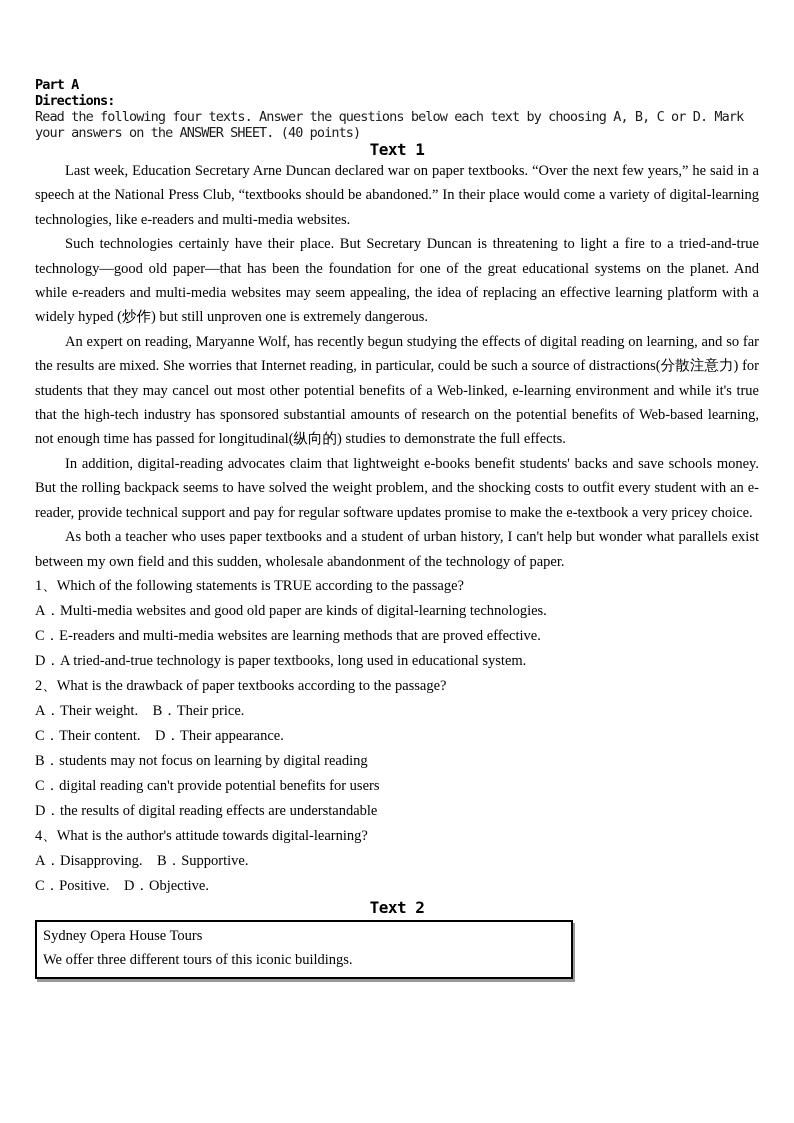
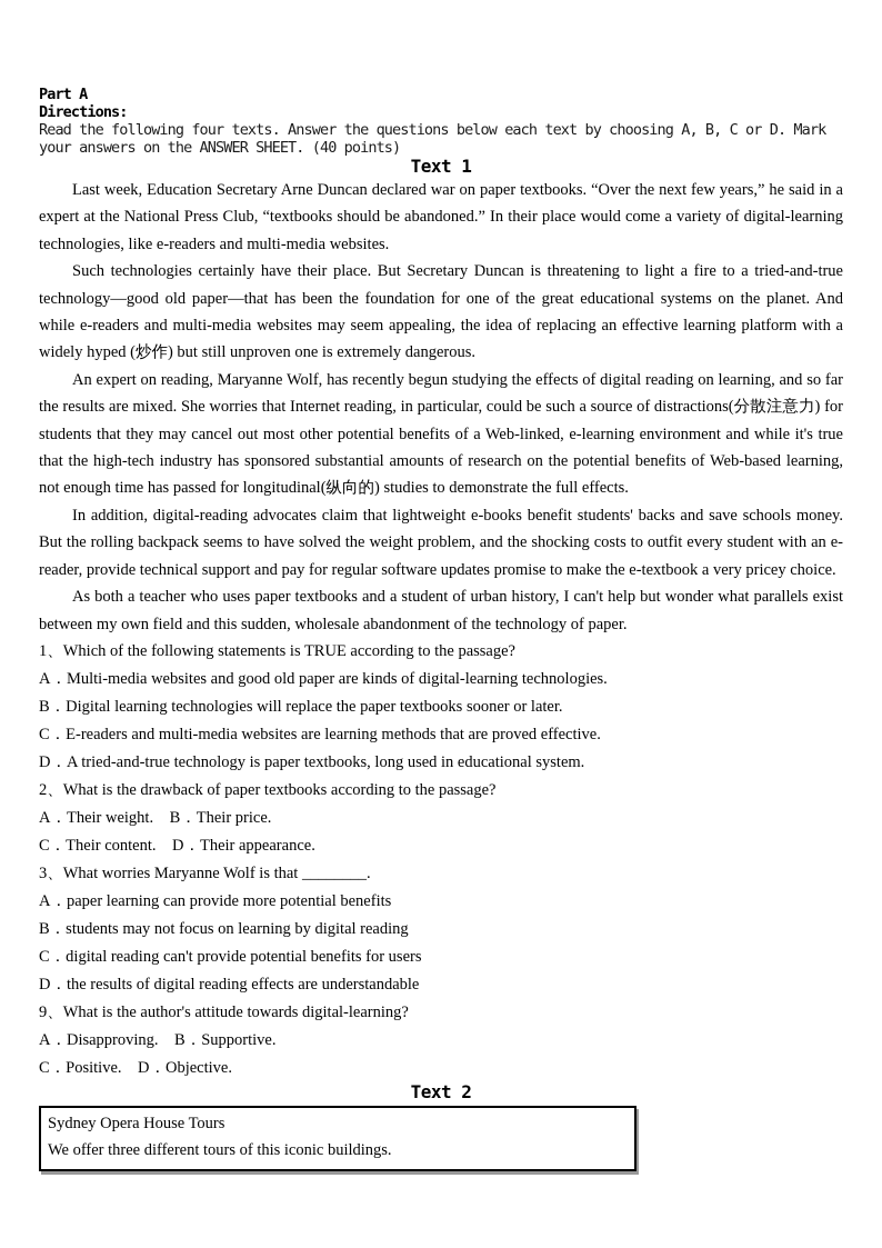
  Part A
  Directions:
  Read the following four texts. Answer the questions below each text by choosing A, B, C or D. Mark your answers on the ANSWER SHEET. (40 points)
  Text 1
- Last week, Education Secretary Arne Duncan declared war on paper textbooks. “Over the next few years,” he said in a speech at the National Press Club, “textbooks should be abandoned.” In their place would come a variety of digital-learning technologies, like e-readers and multi-media websites.
+ Last week, Education Secretary Arne Duncan declared war on paper textbooks. “Over the next few years,” he said in a expert at the National Press Club, “textbooks should be abandoned.” In their place would come a variety of digital-learning technologies, like e-readers and multi-media websites.
  Such technologies certainly have their place. But Secretary Duncan is threatening to light a fire to a tried-and-true technology—good old paper—that has been the foundation for one of the great educational systems on the planet. And while e-readers and multi-media websites may seem appealing, the idea of replacing an effective learning platform with a widely hyped (炒作) but still unproven one is extremely dangerous.
  An expert on reading, Maryanne Wolf, has recently begun studying the effects of digital reading on learning, and so far the results are mixed. She worries that Internet reading, in particular, could be such a source of distractions(分散注意力) for students that they may cancel out most other potential benefits of a Web-linked, e-learning environment and while it's true that the high-tech industry has sponsored substantial amounts of research on the potential benefits of Web-based learning, not enough time has passed for longitudinal(纵向的) studies to demonstrate the full effects.
  In addition, digital-reading advocates claim that lightweight e-books benefit students' backs and save schools money. But the rolling backpack seems to have solved the weight problem, and the shocking costs to outfit every student with an e-reader, provide technical support and pay for regular software updates promise to make the e-textbook a very pricey choice.
  As both a teacher who uses paper textbooks and a student of urban history, I can't help but wonder what parallels exist between my own field and this sudden, wholesale abandonment of the technology of paper.
  1、Which of the following statements is TRUE according to the passage?
  A．Multi-media websites and good old paper are kinds of digital-learning technologies.
+ B．Digital learning technologies will replace the paper textbooks sooner or later.
  C．E-readers and multi-media websites are learning methods that are proved effective.
  D．A tried-and-true technology is paper textbooks, long used in educational system.
  2、What is the drawback of paper textbooks according to the passage?
  A．Their weight. B．Their price.
  C．Their content. D．Their appearance.
+ 3、What worries Maryanne Wolf is that ________.
+ A．paper learning can provide more potential benefits
  B．students may not focus on learning by digital reading
  C．digital reading can't provide potential benefits for users
  D．the results of digital reading effects are understandable
- 4、What is the author's attitude towards digital-learning?
+ 9、What is the author's attitude towards digital-learning?
  A．Disapproving. B．Supportive.
  C．Positive. D．Objective.
  Text 2
  Sydney Opera House Tours
  We offer three different tours of this iconic buildings.
